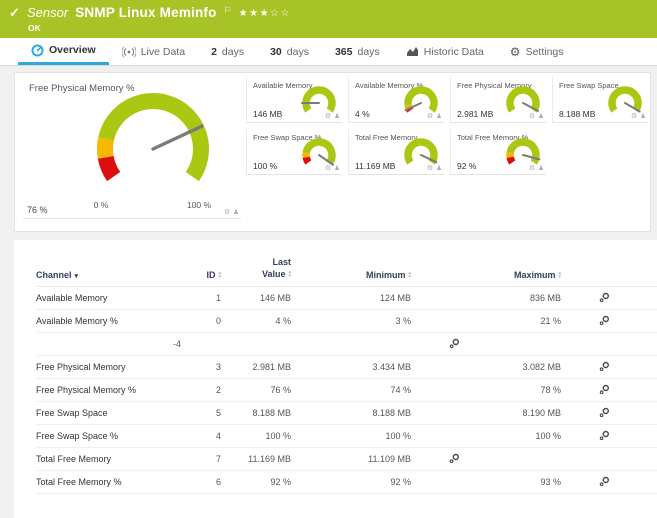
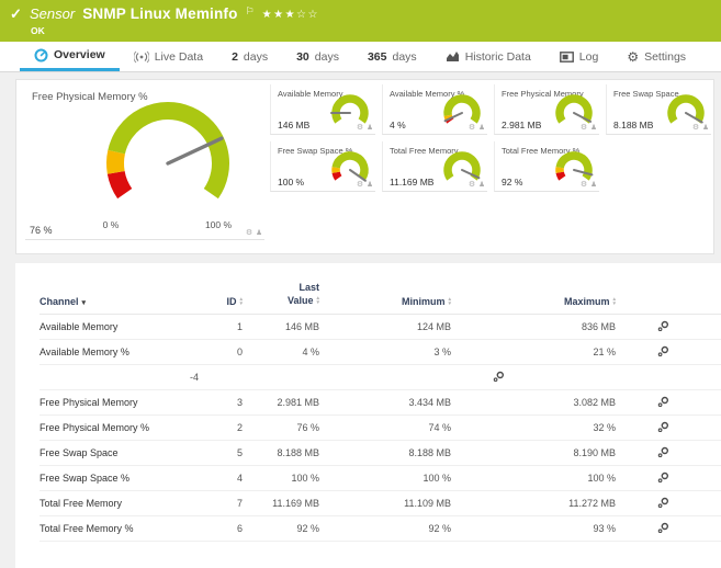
  ✓
  Sensor
  SNMP Linux Meminfo
  ⚐
  ★★★☆☆
  OK
  Overview
  Live Data
  2
  days
  30
  days
  365
  days
  Historic Data
+ Log
  ⚙
  Settings
  Free Physical Memory %
  0 %
  100 %
  76 %
  Available Memory
  146 MB
  Available Memory %
  4 %
  Free Physical Memory
  2.981 MB
  Free Swap Space
  8.188 MB
  Free Swap Space %
  100 %
  Total Free Memory
  11.169 MB
  Total Free Memory %
  92 %
  Channel
  ID
  Last
  Value
  Minimum
  Maximum
  Available Memory
  1
  146 MB
  124 MB
  836 MB
  Available Memory %
  0
  4 %
  3 %
  21 %
  -4
  Free Physical Memory
  3
  2.981 MB
  3.434 MB
  3.082 MB
  Free Physical Memory %
  2
  76 %
  74 %
- 78 %
+ 32 %
  Free Swap Space
  5
  8.188 MB
  8.188 MB
  8.190 MB
  Free Swap Space %
  4
  100 %
  100 %
  100 %
  Total Free Memory
  7
  11.169 MB
  11.109 MB
+ 11.272 MB
  Total Free Memory %
  6
  92 %
  92 %
  93 %
